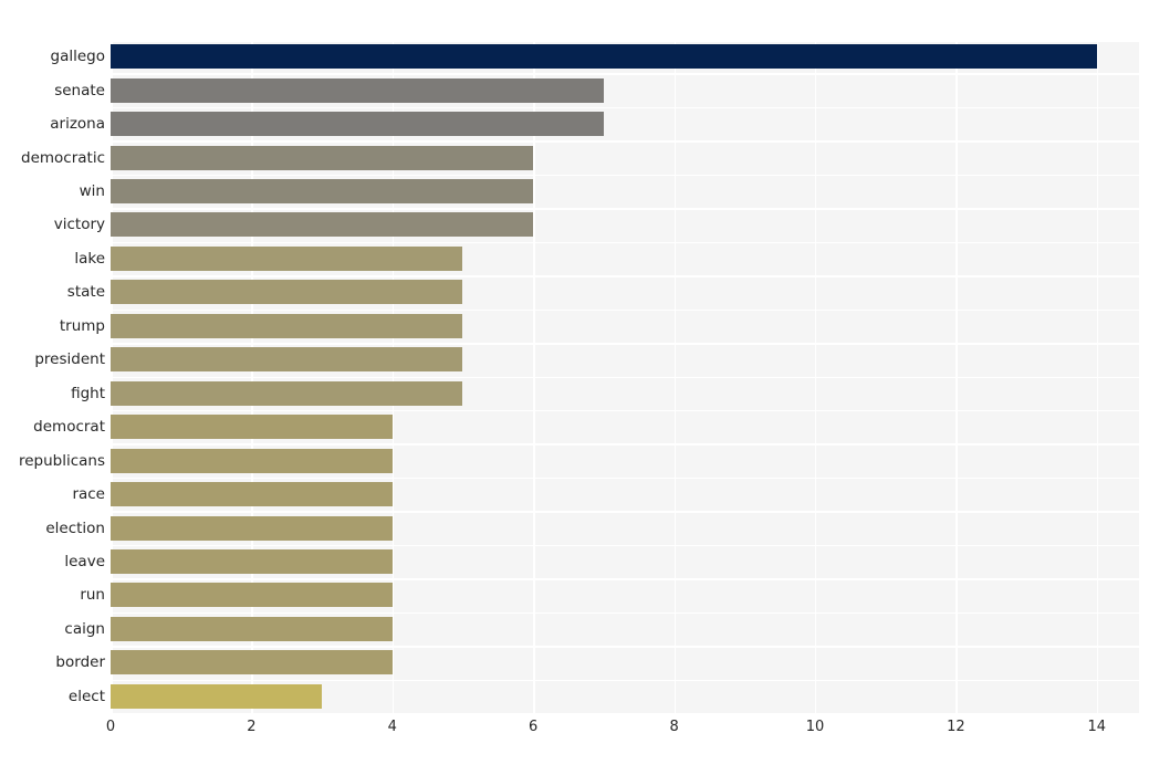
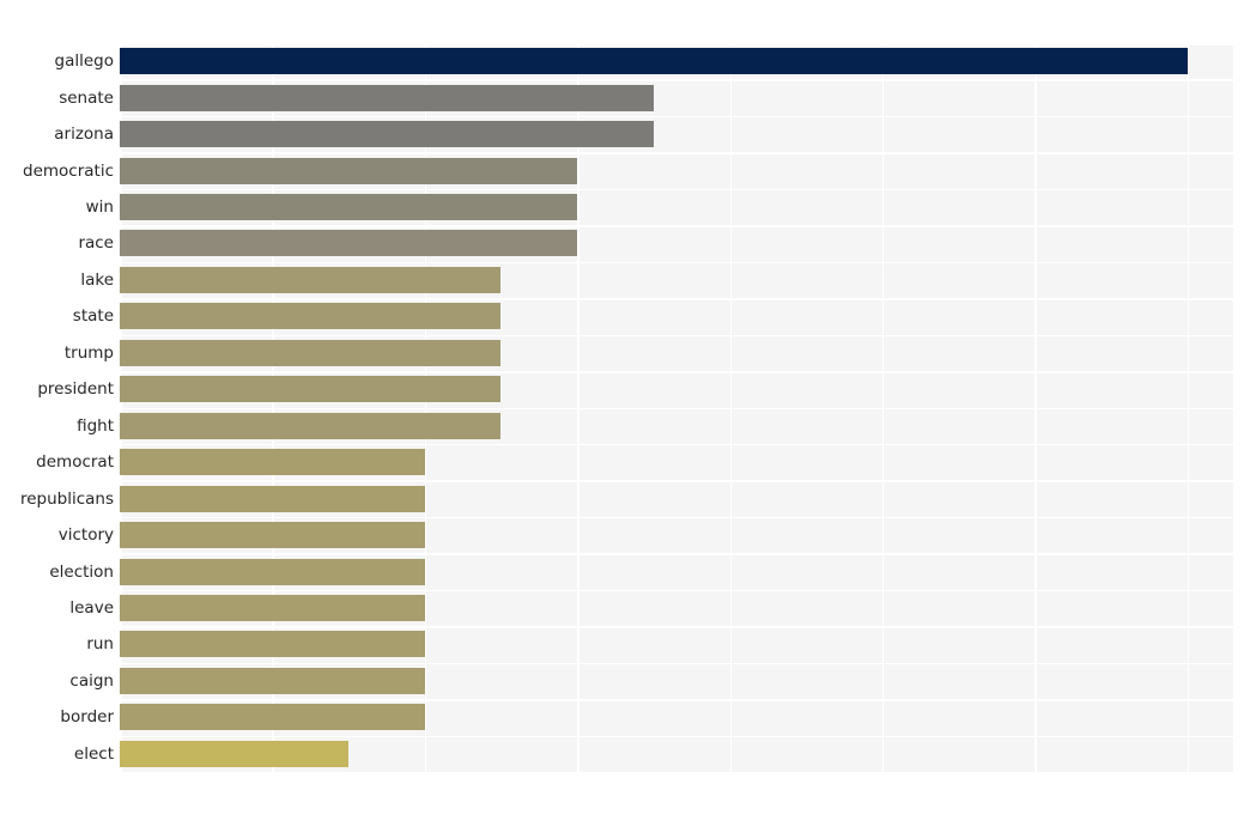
  gallego
  senate
  arizona
  democratic
  win
- victory
+ race
  lake
  state
  trump
  president
  fight
  democrat
  republicans
- race
+ victory
  election
  leave
  run
  caign
  border
  elect
- 0
- 2
- 4
- 6
- 8
- 10
- 12
- 14
